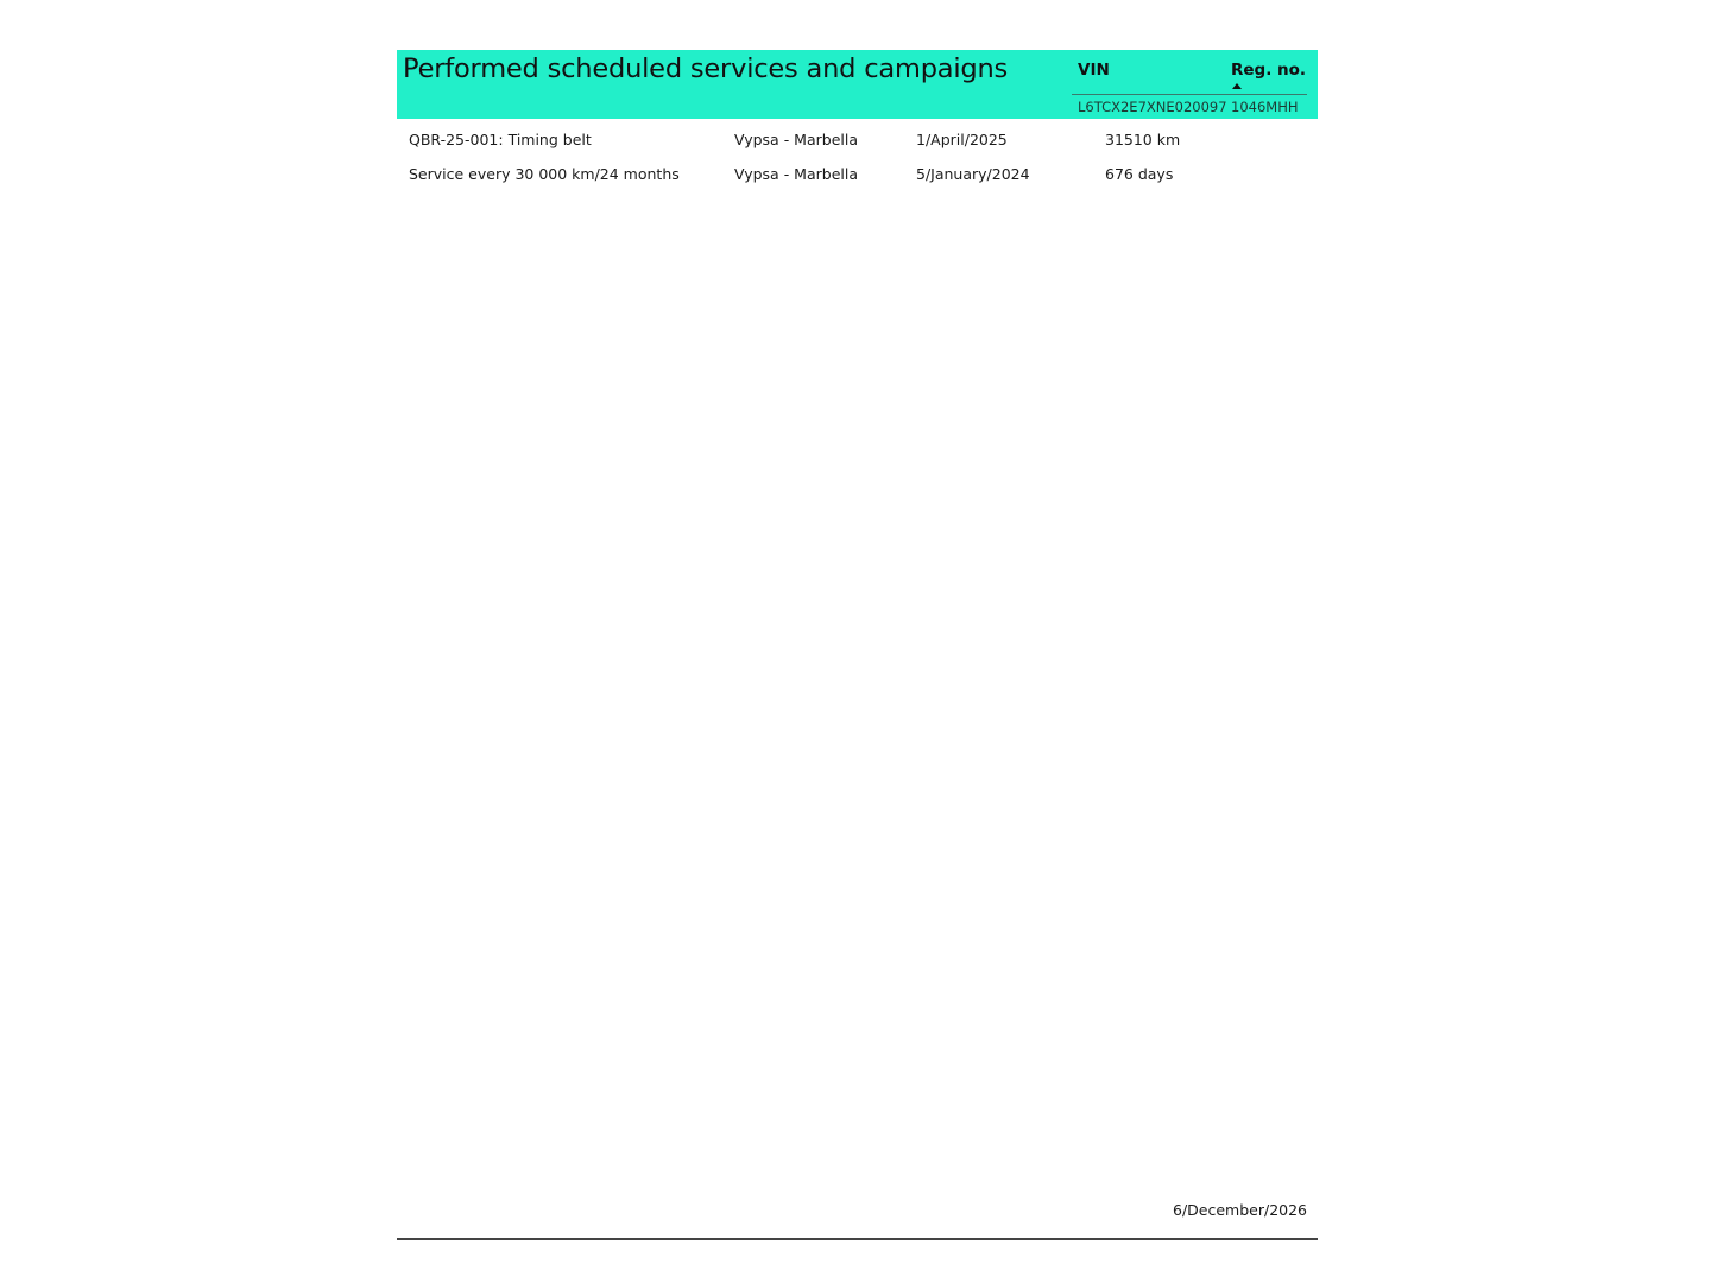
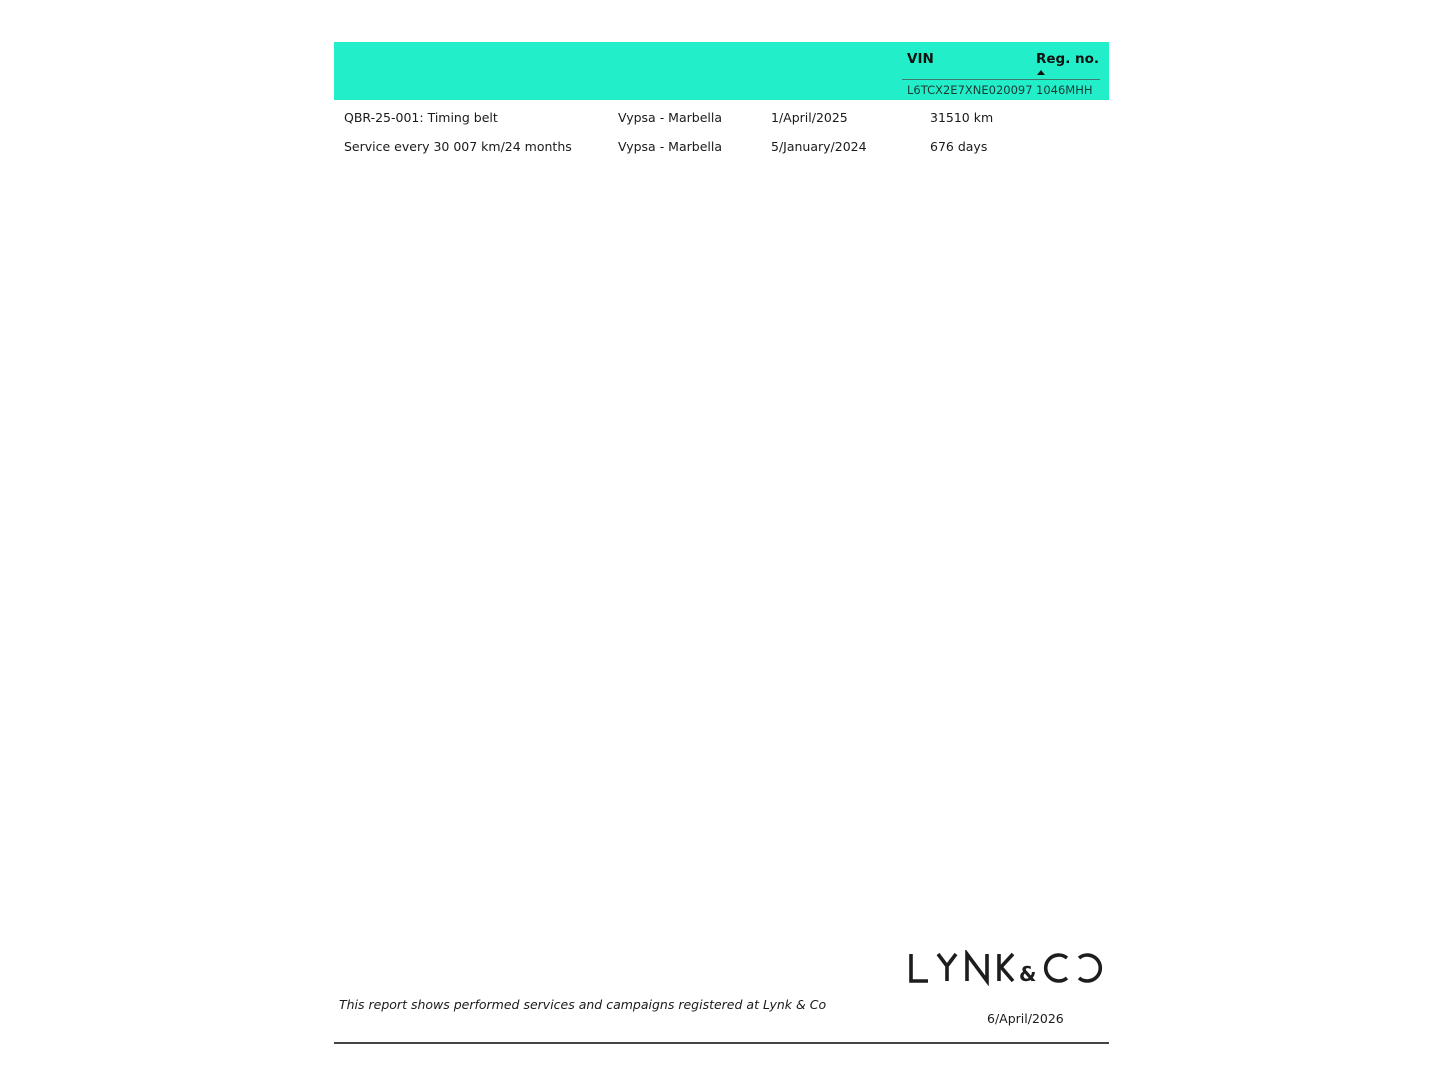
- Performed scheduled services and campaigns
  VIN
  Reg. no.
  L6TCX2E7XNE020097
  1046MHH
  QBR-25-001: Timing belt
  Vypsa - Marbella
  1/April/2025
  31510 km
- Service every 30 000 km/24 months
+ Service every 30 007 km/24 months
  Vypsa - Marbella
  5/January/2024
  676 days
+ &
+ This report shows performed services and campaigns registered at Lynk & Co
- 6/December/2026
+ 6/April/2026
